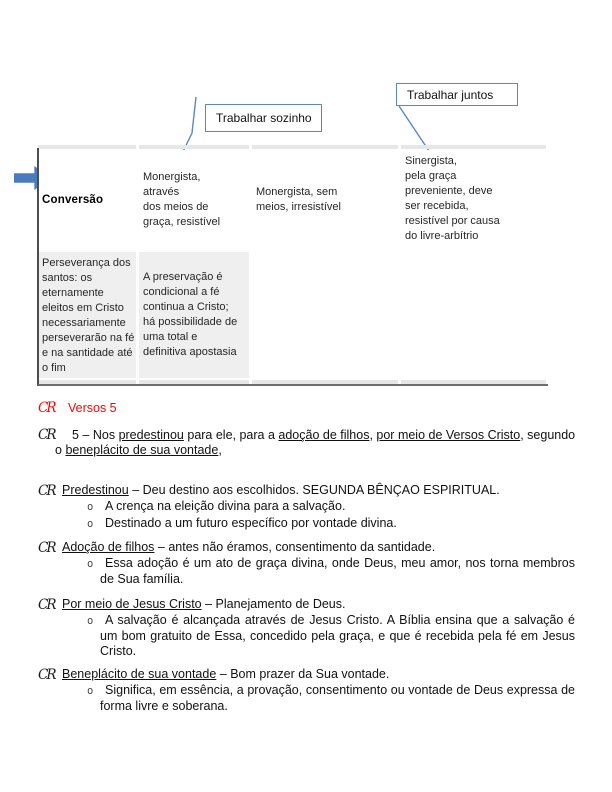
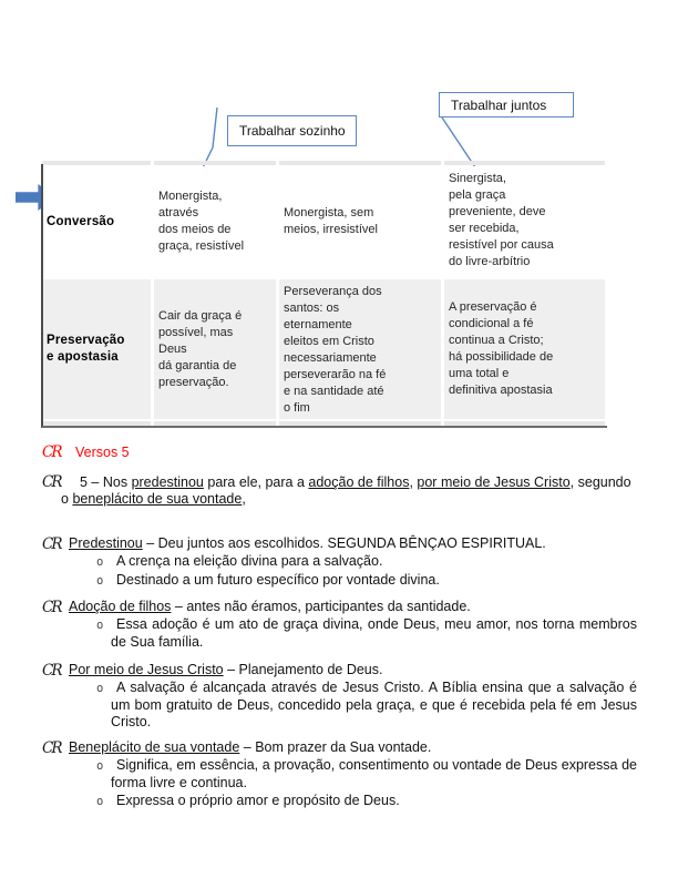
  Trabalhar sozinho
  Trabalhar juntos
  Conversão
  Monergista,
  através
  dos meios de
  graça, resistível
  Monergista, sem
  meios, irresistível
  Sinergista,
  pela graça
  preveniente, deve
  ser recebida,
  resistível por causa
  do livre-arbítrio
+ Preservação
+ e apostasia
+ Cair da graça é
+ possível, mas
+ Deus
+ dá garantia de
+ preservação.
  Perseverança dos
  santos: os
  eternamente
  eleitos em Cristo
  necessariamente
  perseverarão na fé
  e na santidade até
  o fim
  A preservação é
  condicional a fé
  continua a Cristo;
  há possibilidade de
  uma total e
  definitiva apostasia
  CR
  Versos 5
- CR 5 – Nos predestinou para ele, para a adoção de filhos, por meio de Versos Cristo, segundo o beneplácito de sua vontade,
+ CR 5 – Nos predestinou para ele, para a adoção de filhos, por meio de Jesus Cristo, segundo o beneplácito de sua vontade,
  CR
- Predestinou – Deu destino aos escolhidos. SEGUNDA BÊNÇAO ESPIRITUAL.
+ Predestinou – Deu juntos aos escolhidos. SEGUNDA BÊNÇAO ESPIRITUAL.
  o A crença na eleição divina para a salvação.
  o Destinado a um futuro específico por vontade divina.
  CR
- Adoção de filhos – antes não éramos, consentimento da santidade.
+ Adoção de filhos – antes não éramos, participantes da santidade.
  o Essa adoção é um ato de graça divina, onde Deus, meu amor, nos torna membros de Sua família.
  CR
  Por meio de Jesus Cristo – Planejamento de Deus.
- o A salvação é alcançada através de Jesus Cristo. A Bíblia ensina que a salvação é um bom gratuito de Essa, concedido pela graça, e que é recebida pela fé em Jesus Cristo.
+ o A salvação é alcançada através de Jesus Cristo. A Bíblia ensina que a salvação é um bom gratuito de Deus, concedido pela graça, e que é recebida pela fé em Jesus Cristo.
  CR
  Beneplácito de sua vontade – Bom prazer da Sua vontade.
- o Significa, em essência, a provação, consentimento ou vontade de Deus expressa de forma livre e soberana.
+ o Significa, em essência, a provação, consentimento ou vontade de Deus expressa de forma livre e continua.
+ o Expressa o próprio amor e propósito de Deus.
